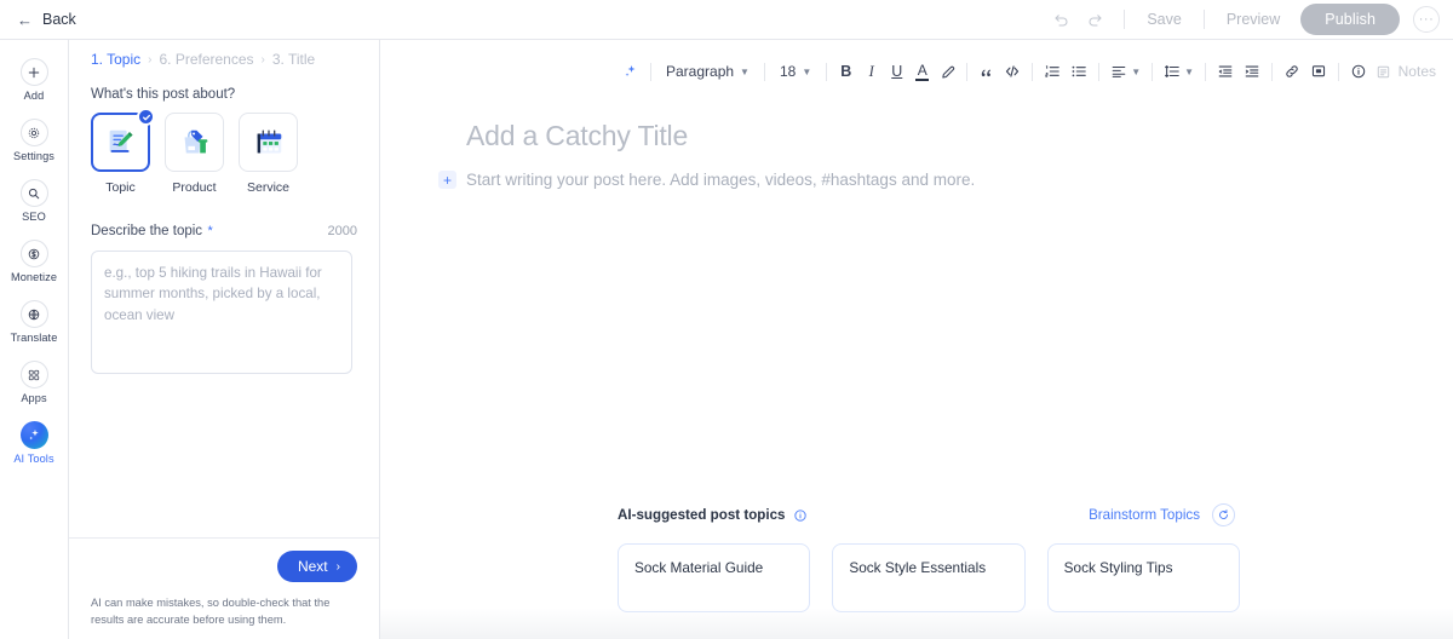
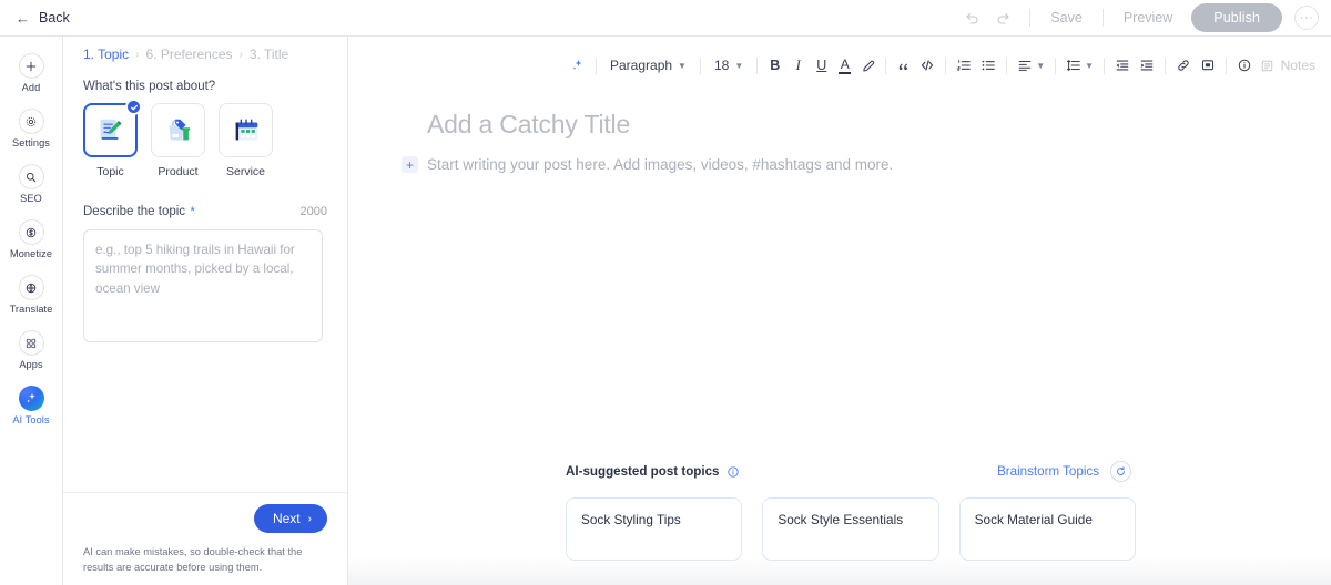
  ←
  Back
  Save
  Preview
  Publish
  ···
  Add
  Settings
  SEO
  Monetize
  Translate
  Apps
  AI Tools
  1. Topic
  ›
  6. Preferences
  ›
  3. Title
  What's this post about?
  Topic
  Product
  Service
  Describe the topic *
  2000
  Next
  ›
  AI can make mistakes, so double-check that the results are accurate before using them.
  Paragraph
  ▼
  18
  ▼
  B
  I
  U
  A
  ▼
  ▼
  Notes
  Add a Catchy Title
  +
  Start writing your post here. Add images, videos, #hashtags and more.
  AI-suggested post topics
  Brainstorm Topics
- Sock Material Guide
+ Sock Styling Tips
  Sock Style Essentials
- Sock Styling Tips
+ Sock Material Guide
